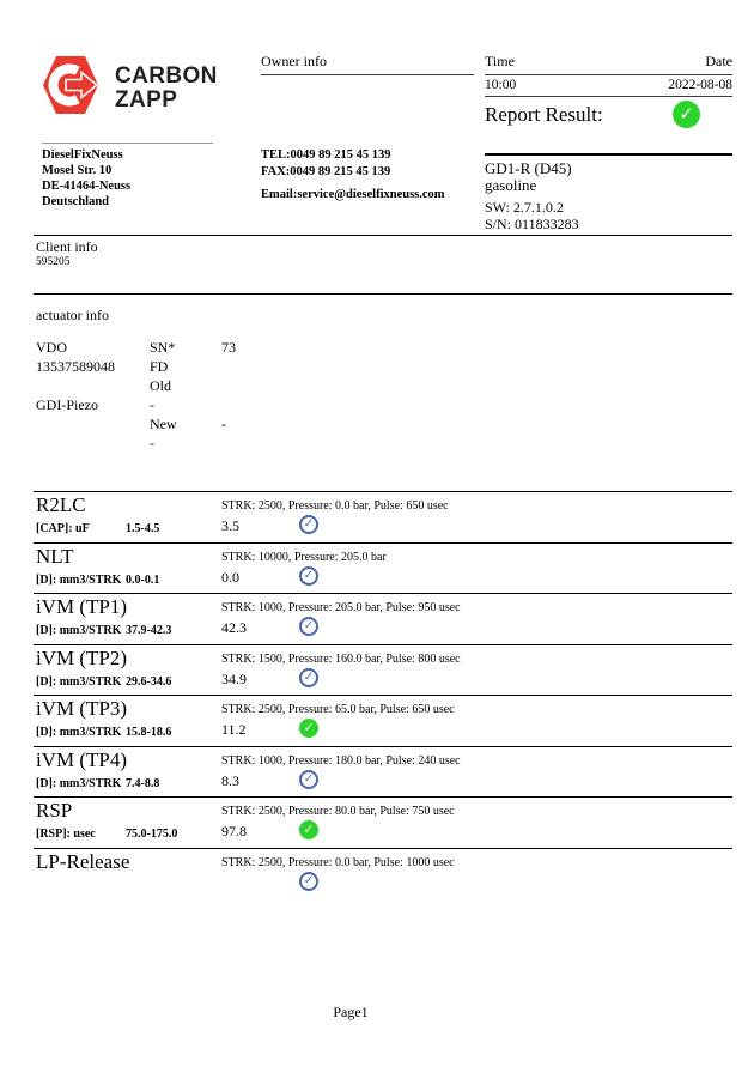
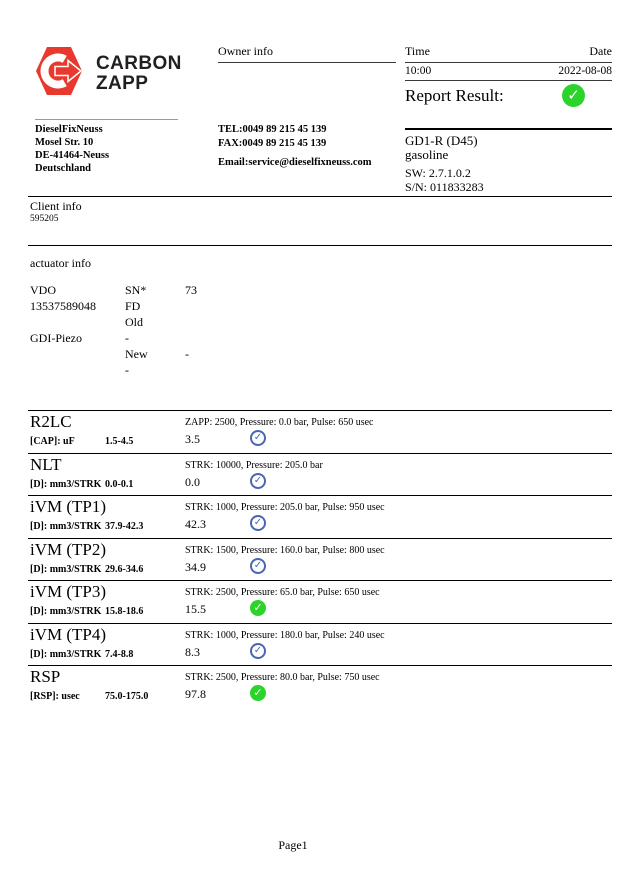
  CARBON
  ZAPP
  Owner info
  Time
  Date
  10:00
  2022-08-08
  Report Result:
  DieselFixNeuss
  Mosel Str. 10
  DE-41464-Neuss
  Deutschland
  TEL:0049 89 215 45 139
  FAX:0049 89 215 45 139
  Email:service@dieselfixneuss.com
  GD1-R (D45)
  gasoline
  SW: 2.7.1.0.2
  S/N: 011833283
  Client info
  595205
  actuator info
  VDO
  13537589048
  GDI-Piezo
  SN*
  FD
  Old
  -
  New
  -
  73
  -
  R2LC
- STRK: 2500, Pressure: 0.0 bar, Pulse: 650 usec
+ ZAPP: 2500, Pressure: 0.0 bar, Pulse: 650 usec
  [CAP]: uF
  1.5-4.5
  3.5
  NLT
  STRK: 10000, Pressure: 205.0 bar
  [D]: mm3/STRK
  0.0-0.1
  0.0
  iVM (TP1)
  STRK: 1000, Pressure: 205.0 bar, Pulse: 950 usec
  [D]: mm3/STRK
  37.9-42.3
  42.3
  iVM (TP2)
  STRK: 1500, Pressure: 160.0 bar, Pulse: 800 usec
  [D]: mm3/STRK
  29.6-34.6
  34.9
  iVM (TP3)
  STRK: 2500, Pressure: 65.0 bar, Pulse: 650 usec
  [D]: mm3/STRK
  15.8-18.6
- 11.2
+ 15.5
  iVM (TP4)
  STRK: 1000, Pressure: 180.0 bar, Pulse: 240 usec
  [D]: mm3/STRK
  7.4-8.8
  8.3
  RSP
  STRK: 2500, Pressure: 80.0 bar, Pulse: 750 usec
  [RSP]: usec
  75.0-175.0
  97.8
- LP-Release
- STRK: 2500, Pressure: 0.0 bar, Pulse: 1000 usec
  Page1
